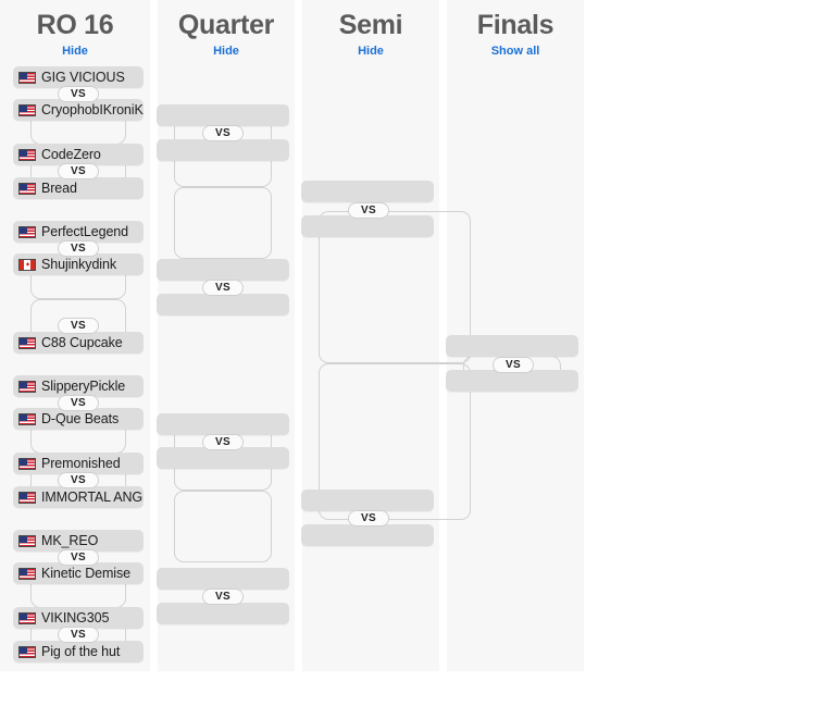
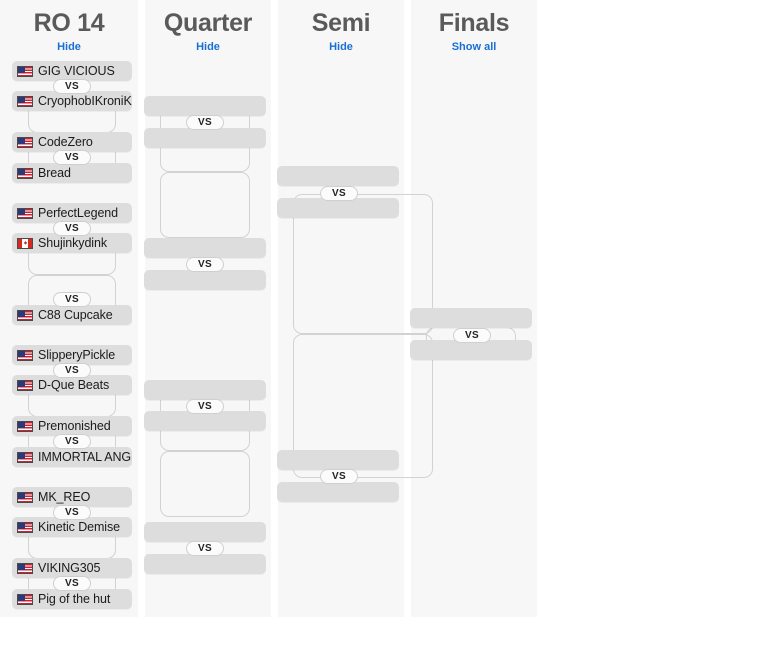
- RO 16
+ RO 14
  Hide
  Quarter
  Hide
  Semi
  Hide
  Finals
  Show all
  GIG VICIOUS
  CryophobIKroniK
  CodeZero
  Bread
  PerfectLegend
  Shujinkydink
  C88 Cupcake
  SlipperyPickle
  D-Que Beats
  Premonished
  IMMORTAL ANG
  MK_REO
  Kinetic Demise
  VIKING305
  Pig of the hut
  VS
  VS
  VS
  VS
  VS
  VS
  VS
  VS
  VS
  VS
  VS
  VS
  VS
  VS
  VS
